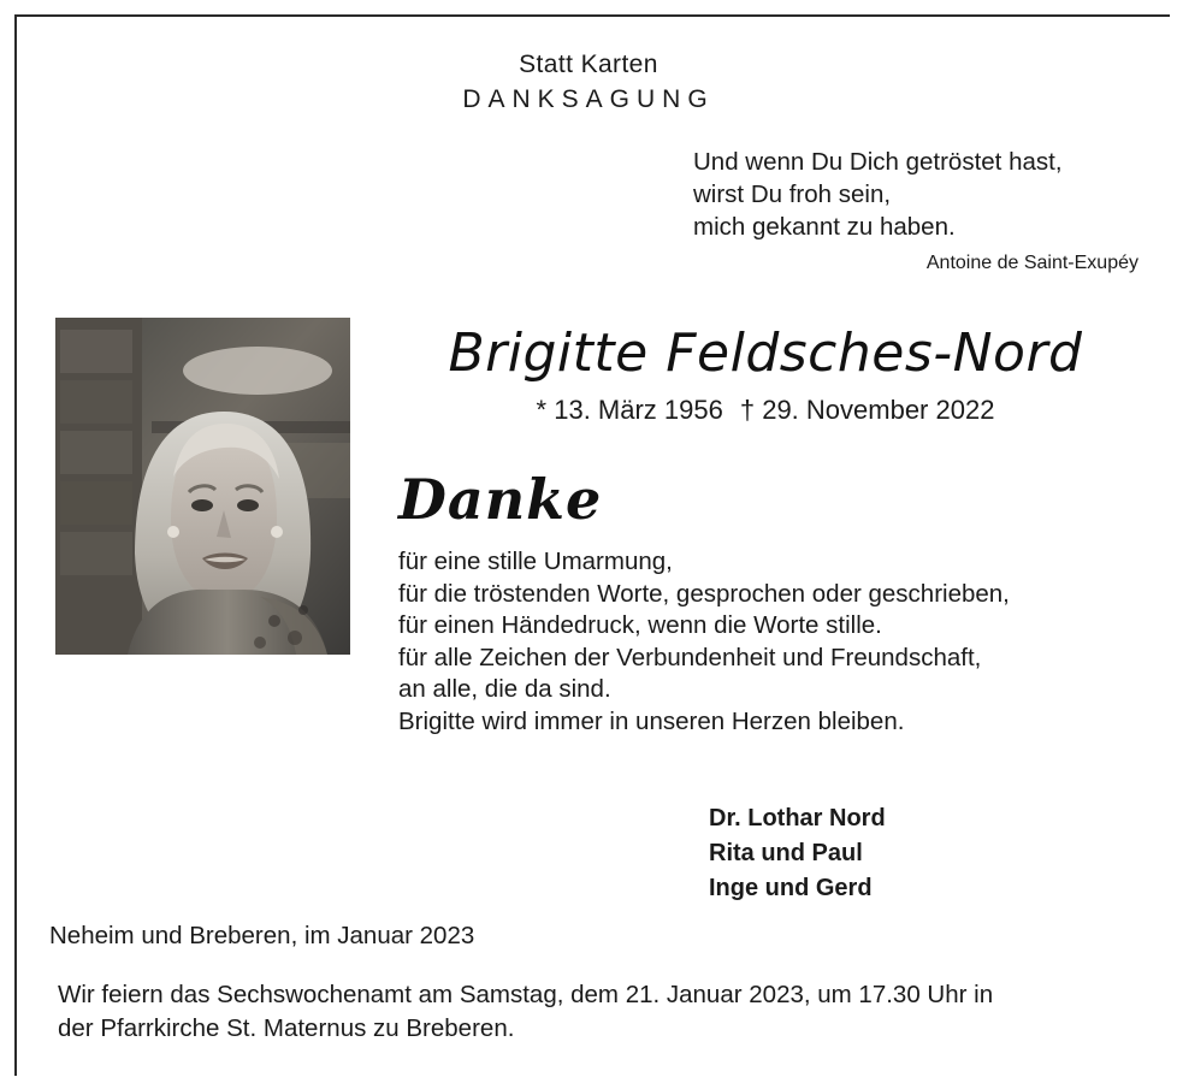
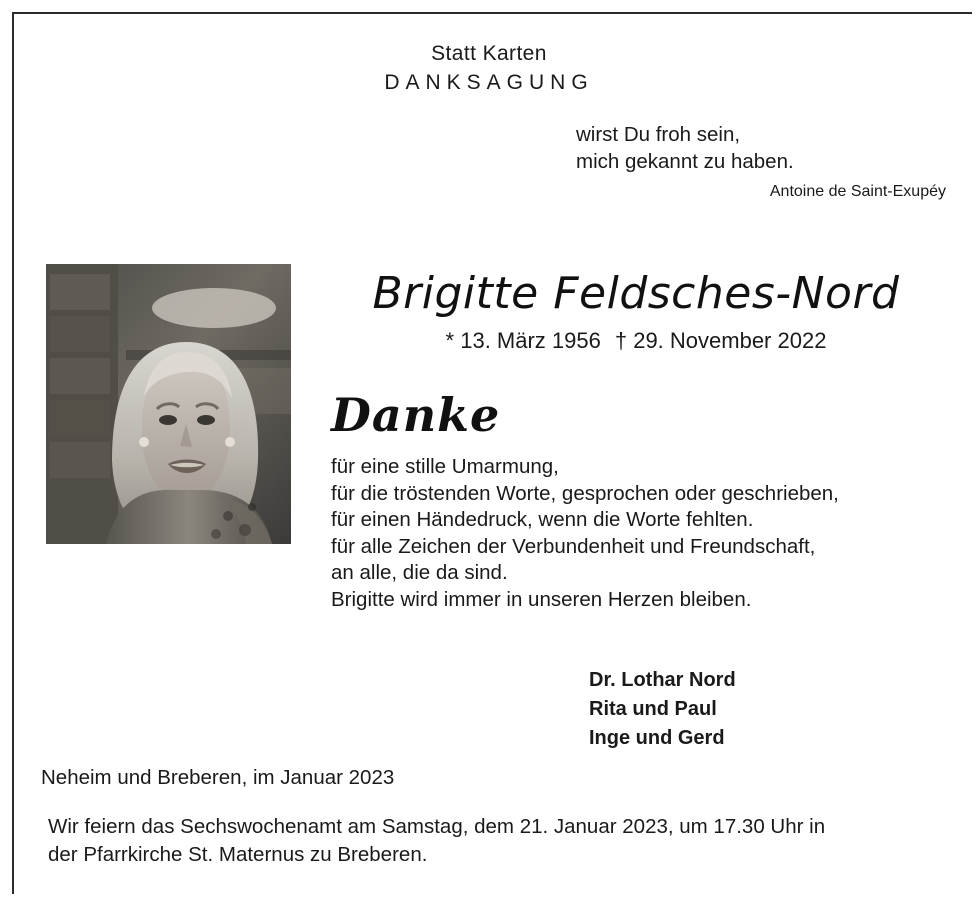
  Statt Karten
  DANKSAGUNG
- Und wenn Du Dich getröstet hast,
  wirst Du froh sein,
  mich gekannt zu haben.
  Antoine de Saint-Exupéy
  Brigitte Feldsches-Nord
  * 13. März 1956 † 29. November 2022
  Danke
  für eine stille Umarmung,
  für die tröstenden Worte, gesprochen oder geschrieben,
- für einen Händedruck, wenn die Worte stille.
+ für einen Händedruck, wenn die Worte fehlten.
  für alle Zeichen der Verbundenheit und Freundschaft,
  an alle, die da sind.
  Brigitte wird immer in unseren Herzen bleiben.
  Dr. Lothar Nord
  Rita und Paul
  Inge und Gerd
  Neheim und Breberen, im Januar 2023
  Wir feiern das Sechswochenamt am Samstag, dem 21. Januar 2023, um 17.30 Uhr in
  der Pfarrkirche St. Maternus zu Breberen.
